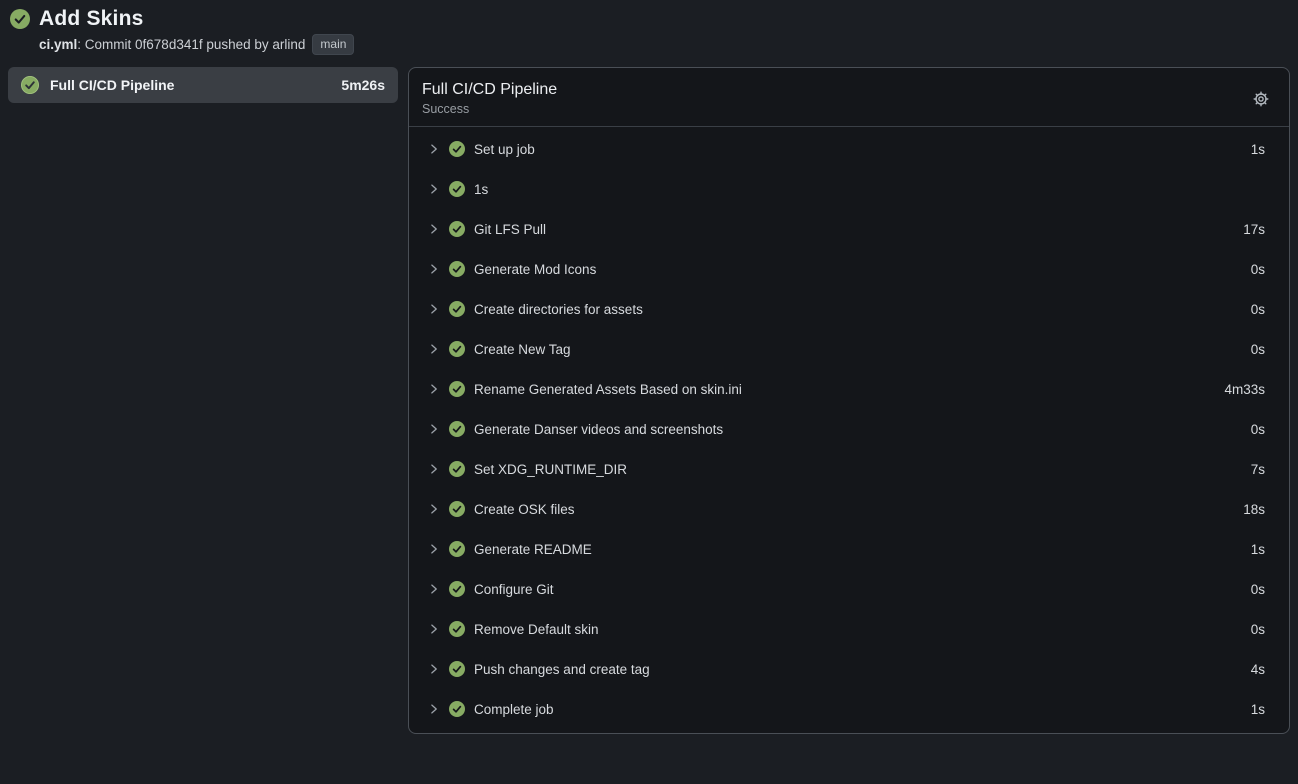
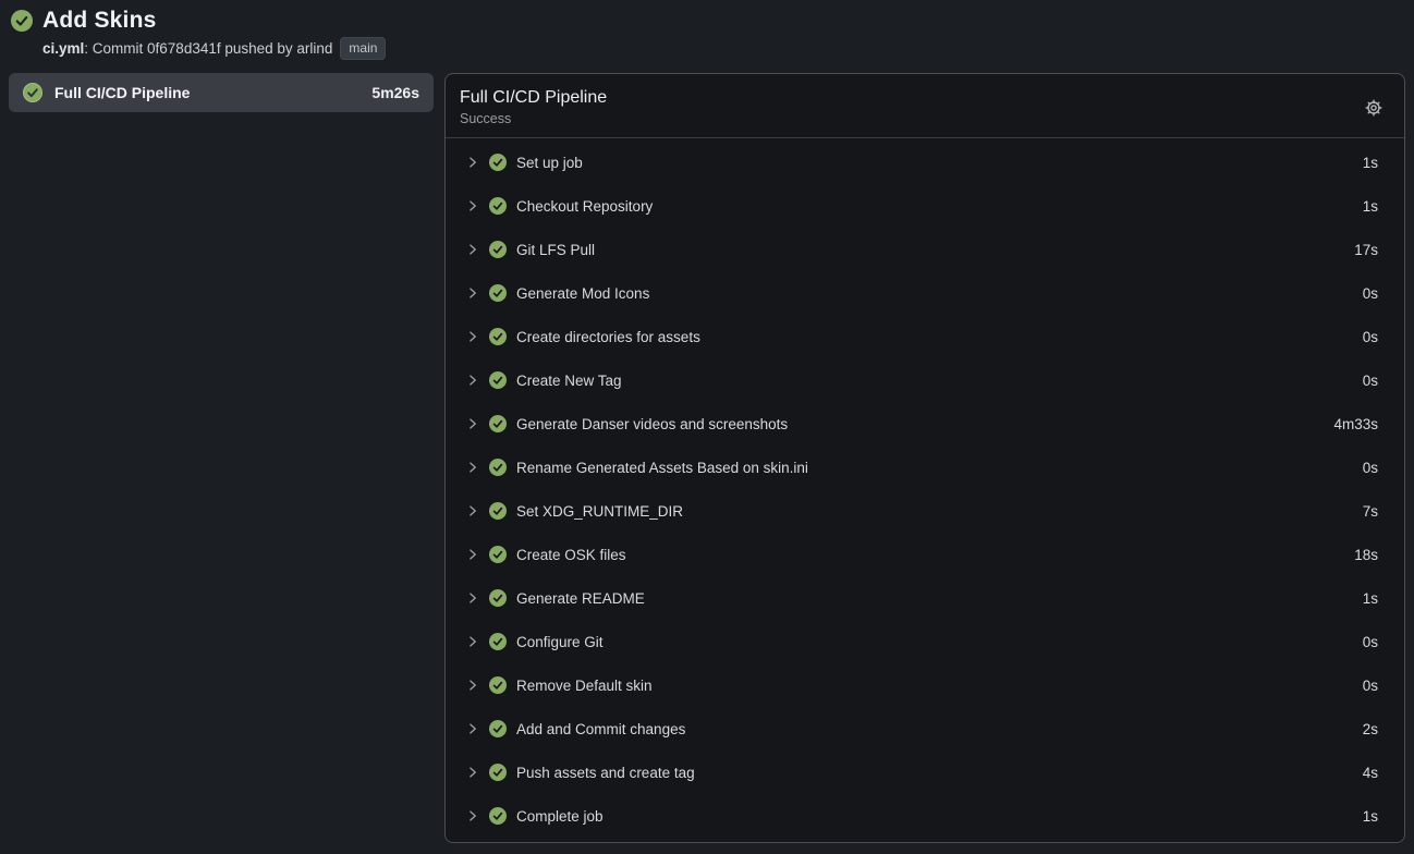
  Add Skins
  ci.yml: Commit 0f678d341f pushed by arlind
  main
  Full CI/CD Pipeline
  5m26s
  Full CI/CD Pipeline
  Success
  Set up job
  1s
+ Checkout Repository
  1s
  Git LFS Pull
  17s
  Generate Mod Icons
  0s
  Create directories for assets
  0s
  Create New Tag
  0s
- Rename Generated Assets Based on skin.ini
+ Generate Danser videos and screenshots
  4m33s
- Generate Danser videos and screenshots
+ Rename Generated Assets Based on skin.ini
  0s
  Set XDG_RUNTIME_DIR
  7s
  Create OSK files
  18s
  Generate README
  1s
  Configure Git
  0s
  Remove Default skin
  0s
+ Add and Commit changes
+ 2s
- Push changes and create tag
+ Push assets and create tag
  4s
  Complete job
  1s
